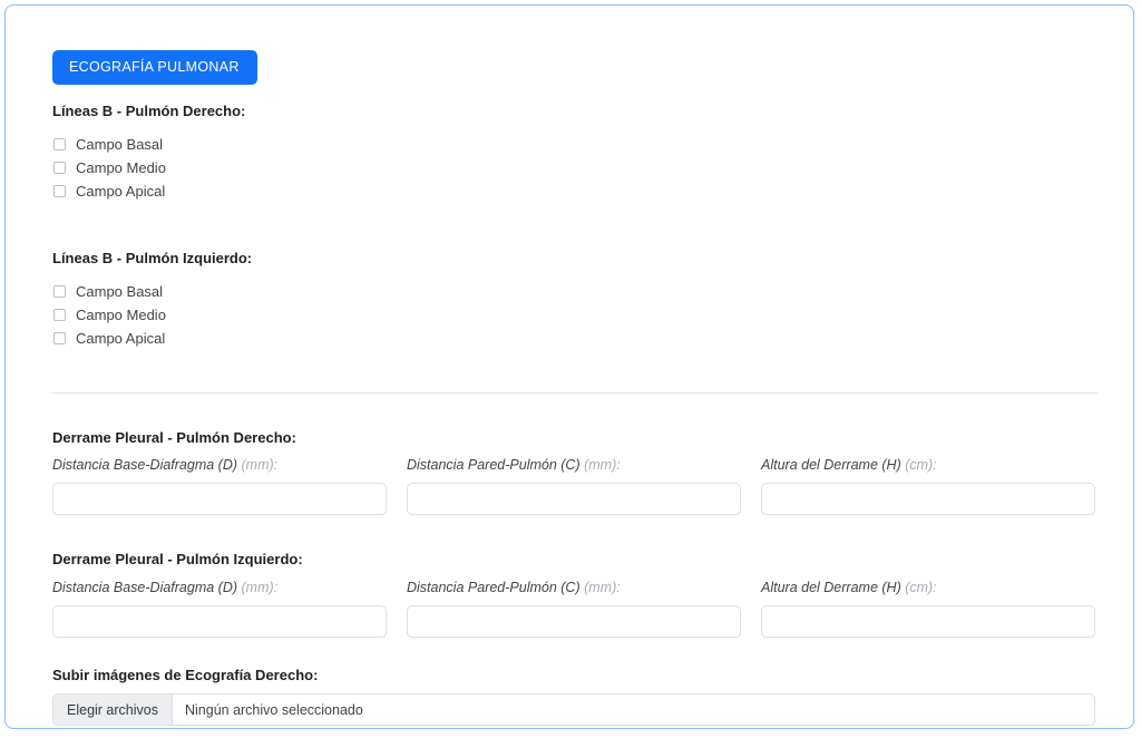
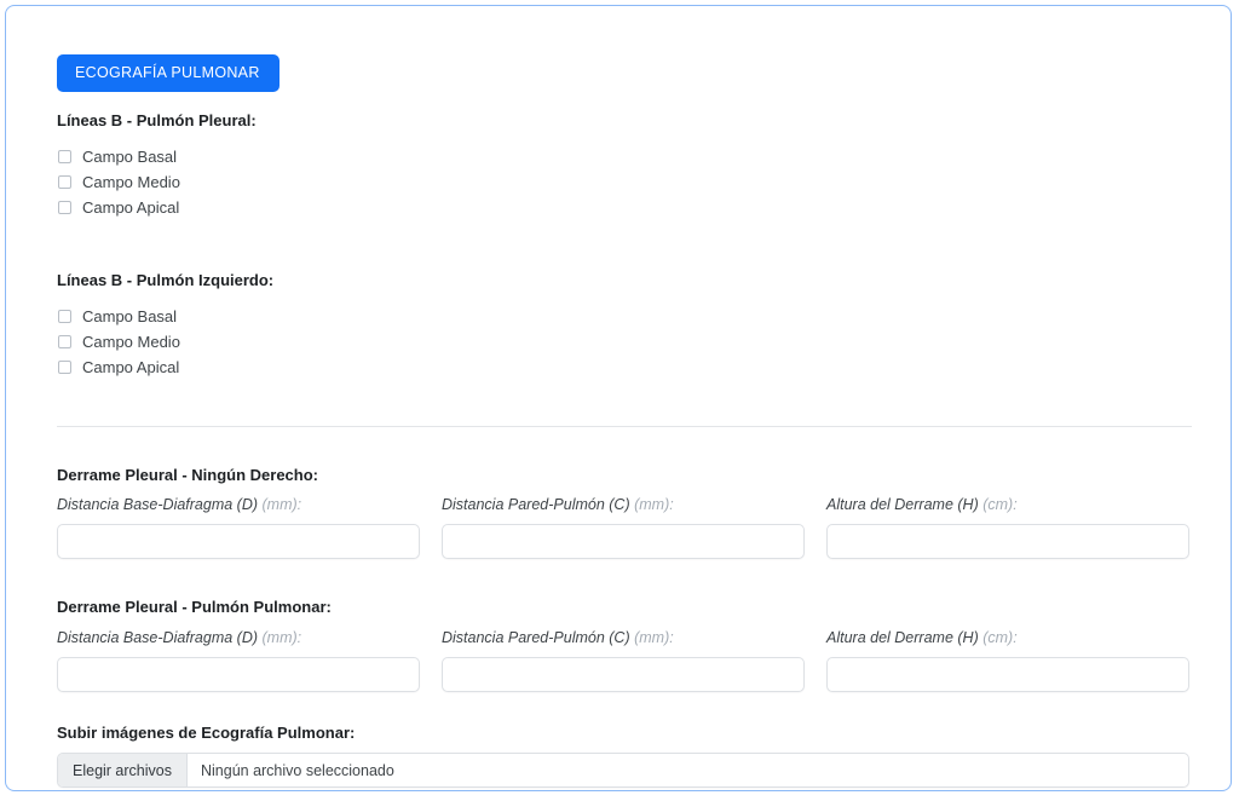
  ECOGRAFÍA PULMONAR
- Líneas B - Pulmón Derecho:
+ Líneas B - Pulmón Pleural:
  Campo Basal
  Campo Medio
  Campo Apical
  Líneas B - Pulmón Izquierdo:
  Campo Basal
  Campo Medio
  Campo Apical
- Derrame Pleural - Pulmón Derecho:
+ Derrame Pleural - Ningún Derecho:
  Distancia Base-Diafragma (D) (mm):
  Distancia Pared-Pulmón (C) (mm):
  Altura del Derrame (H) (cm):
- Derrame Pleural - Pulmón Izquierdo:
+ Derrame Pleural - Pulmón Pulmonar:
  Distancia Base-Diafragma (D) (mm):
  Distancia Pared-Pulmón (C) (mm):
  Altura del Derrame (H) (cm):
- Subir imágenes de Ecografía Derecho:
+ Subir imágenes de Ecografía Pulmonar:
  Elegir archivos
  Ningún archivo seleccionado
